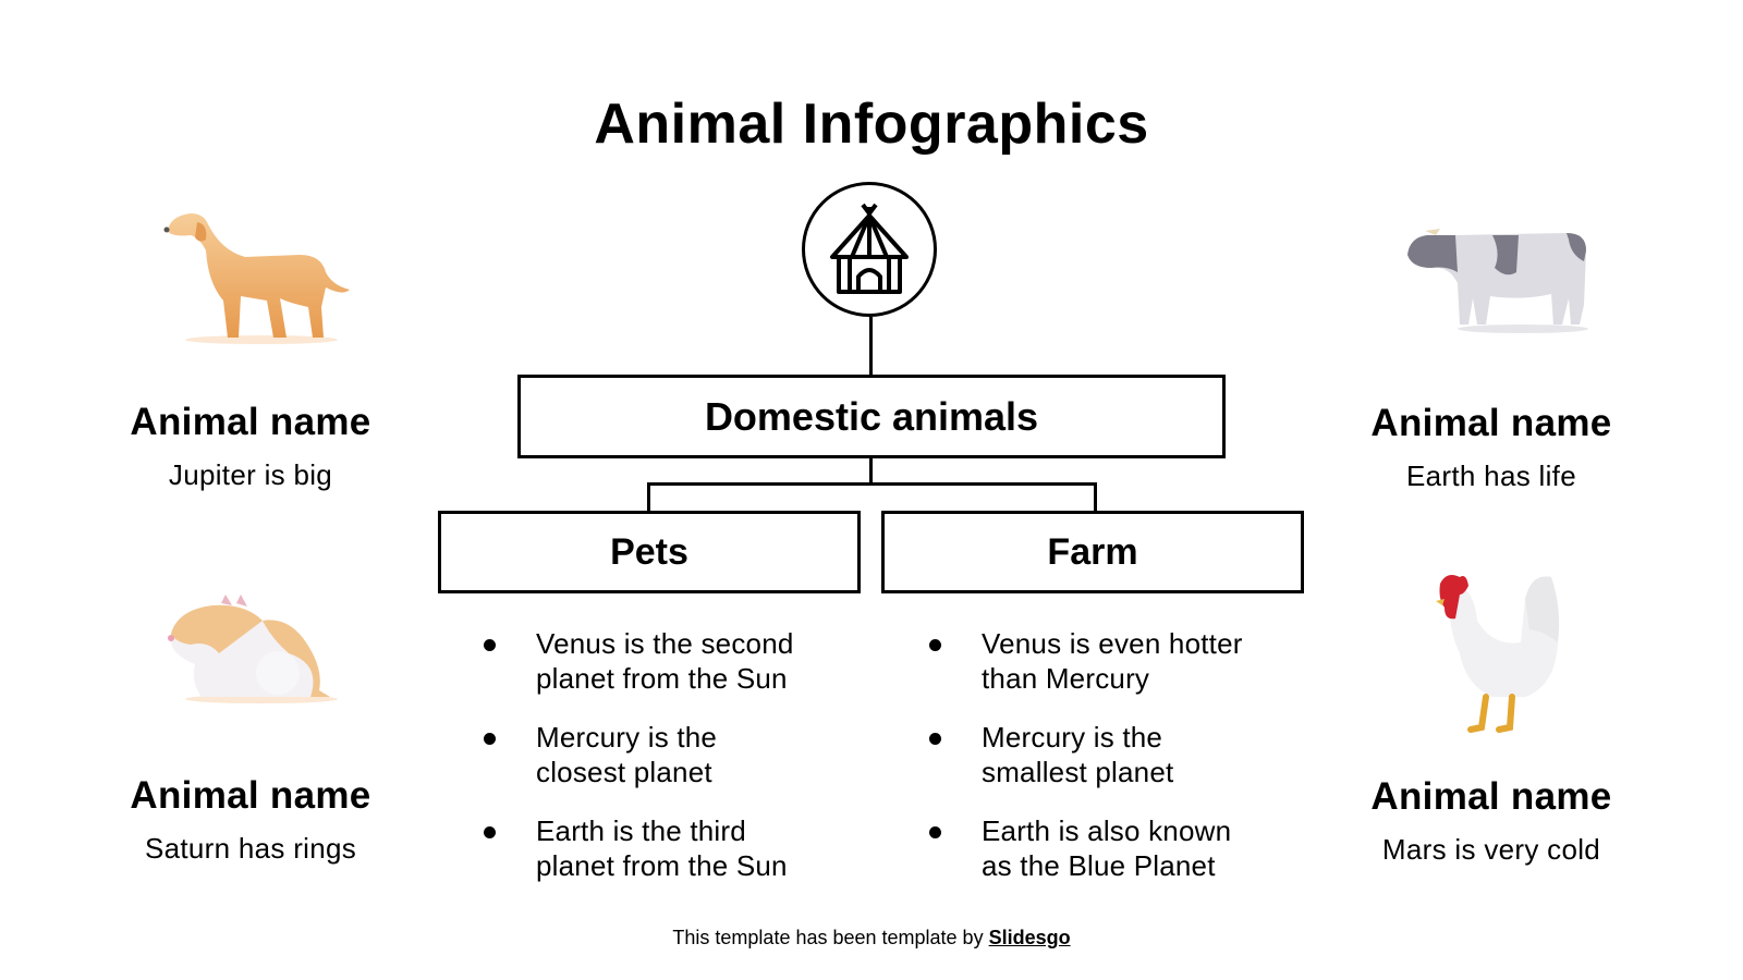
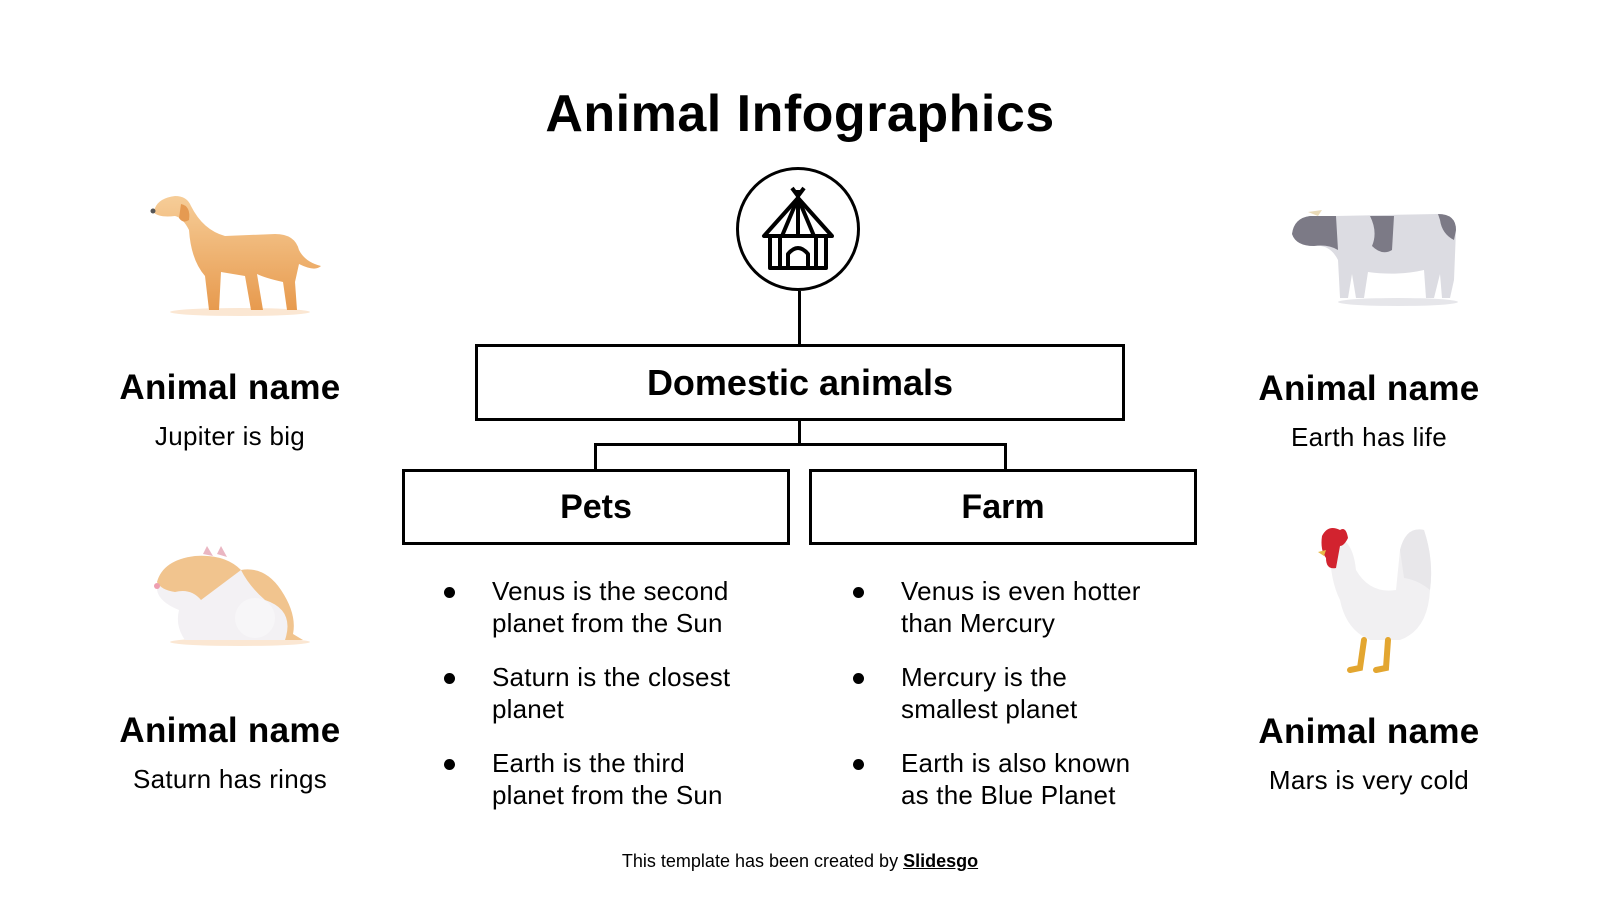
  Animal Infographics
  Domestic animals
  Pets
  Farm
  Venus is the second planet from the Sun
- Mercury is the closest planet
+ Saturn is the closest planet
  Earth is the third planet from the Sun
  Venus is even hotter than Mercury
  Mercury is the smallest planet
  Earth is also known as the Blue Planet
  Animal name
  Jupiter is big
  Animal name
  Saturn has rings
  Animal name
  Earth has life
  Animal name
  Mars is very cold
- This template has been template by Slidesgo
+ This template has been created by Slidesgo
